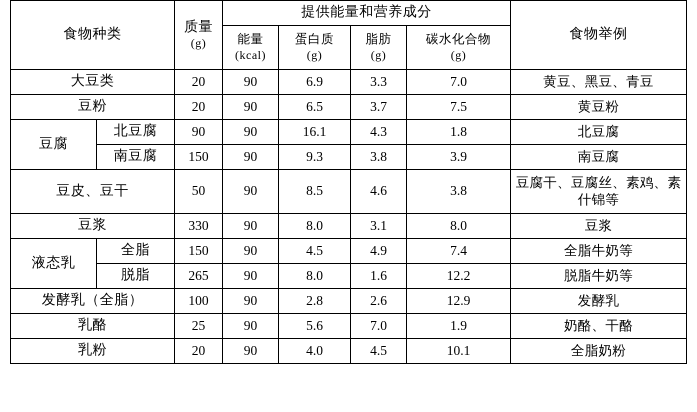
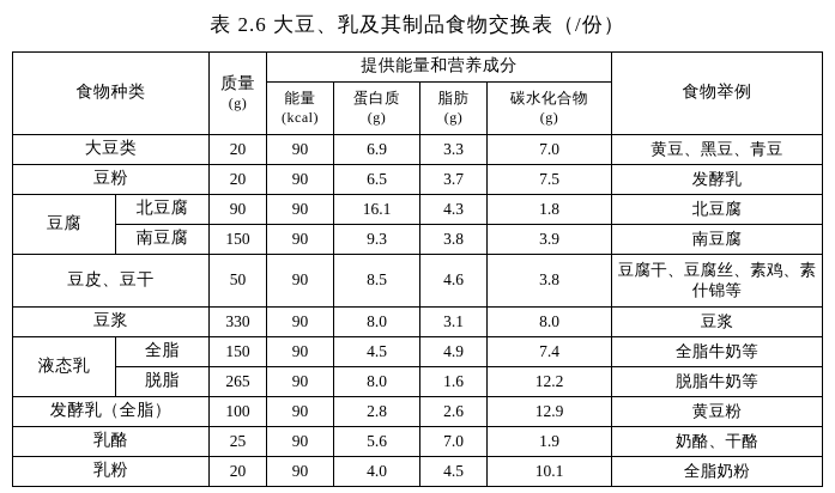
+ 表 2.6 大豆、乳及其制品食物交换表（/份）
  食物种类	质量 (g)	提供能量和营养成分	食物举例
  能量 (kcal)	蛋白质 (g)	脂肪 (g)	碳水化合物 (g)
  大豆类	20	90	6.9	3.3	7.0	黄豆、黑豆、青豆
- 豆粉	20	90	6.5	3.7	7.5	黄豆粉
+ 豆粉	20	90	6.5	3.7	7.5	发酵乳
  豆腐	北豆腐	90	90	16.1	4.3	1.8	北豆腐
  南豆腐	150	90	9.3	3.8	3.9	南豆腐
  豆皮、豆干	50	90	8.5	4.6	3.8	豆腐干、豆腐丝、素鸡、素什锦等
  豆浆	330	90	8.0	3.1	8.0	豆浆
  液态乳	全脂	150	90	4.5	4.9	7.4	全脂牛奶等
  脱脂	265	90	8.0	1.6	12.2	脱脂牛奶等
- 发酵乳（全脂）	100	90	2.8	2.6	12.9	发酵乳
+ 发酵乳（全脂）	100	90	2.8	2.6	12.9	黄豆粉
  乳酪	25	90	5.6	7.0	1.9	奶酪、干酪
  乳粉	20	90	4.0	4.5	10.1	全脂奶粉
